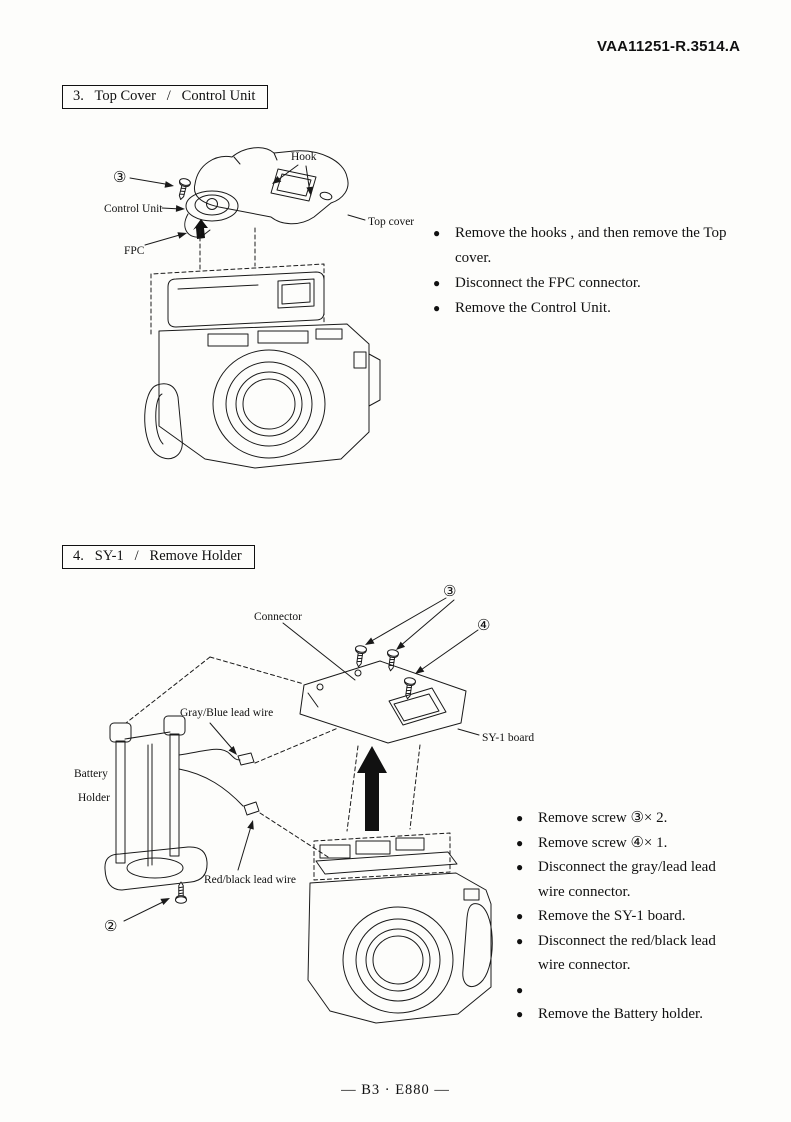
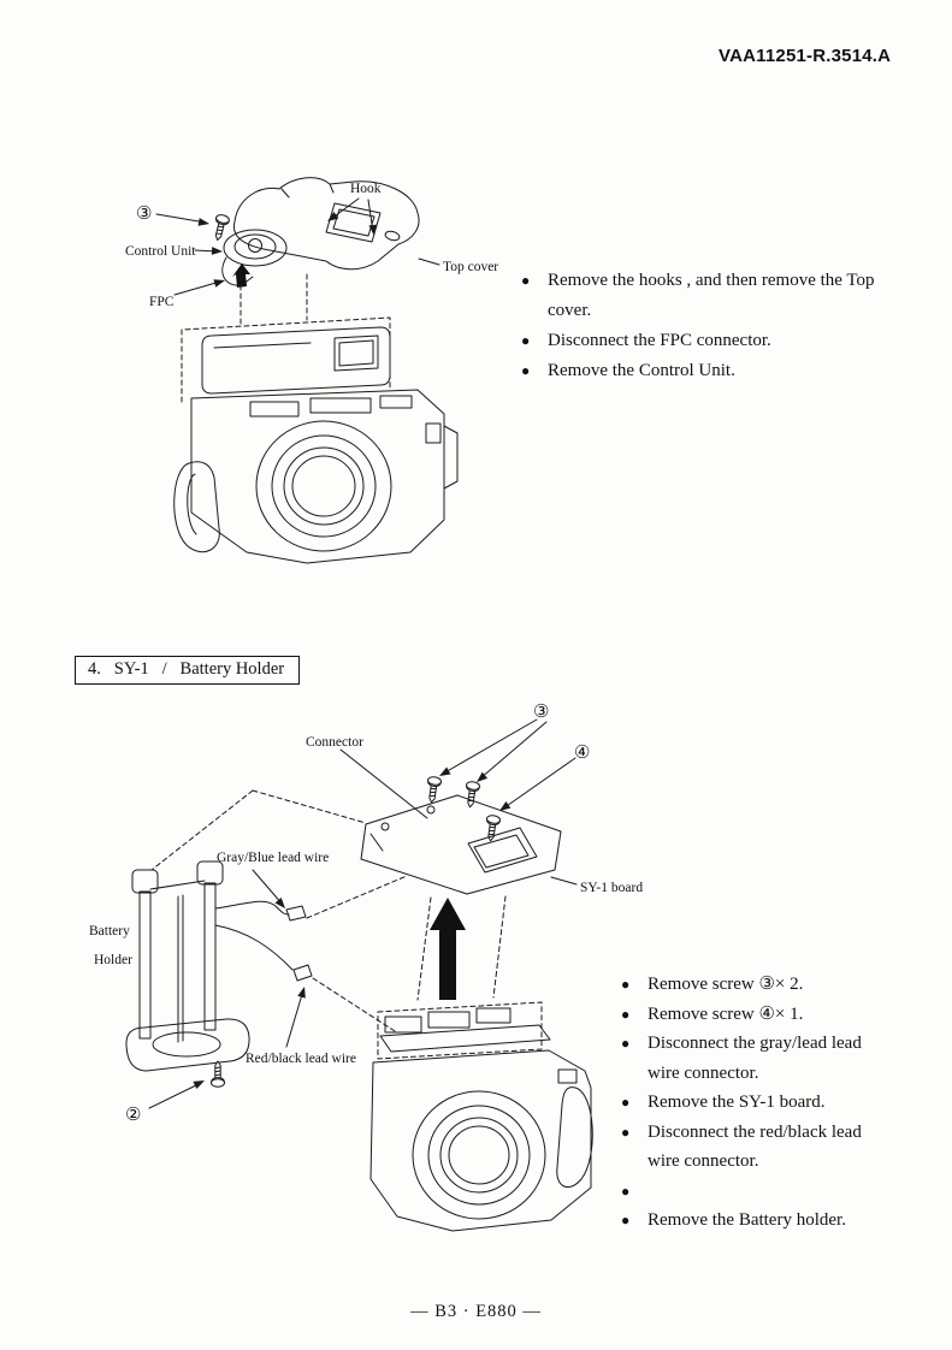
  VAA11251-R.3514.A
- 3. Top Cover / Control Unit
  ③
  Hook
  Control Unit
  Top cover
  FPC
  ●
  Remove the hooks , and then remove the Top cover.
  ●
  Disconnect the FPC connector.
  ●
  Remove the Control Unit.
- 4. SY-1 / Remove Holder
+ 4. SY-1 / Battery Holder
  ③
  ④
  ②
  Connector
  Gray/Blue lead wire
  Battery
  Holder
  SY-1 board
  Red/black lead wire
  ●
  Remove screw ③× 2.
  ●
  Remove screw ④× 1.
  ●
  Disconnect the gray/lead lead wire connector.
  ●
  Remove the SY-1 board.
  ●
  Disconnect the red/black lead wire connector.
  ●
  ●
  Remove the Battery holder.
  — B3 · E880 —
